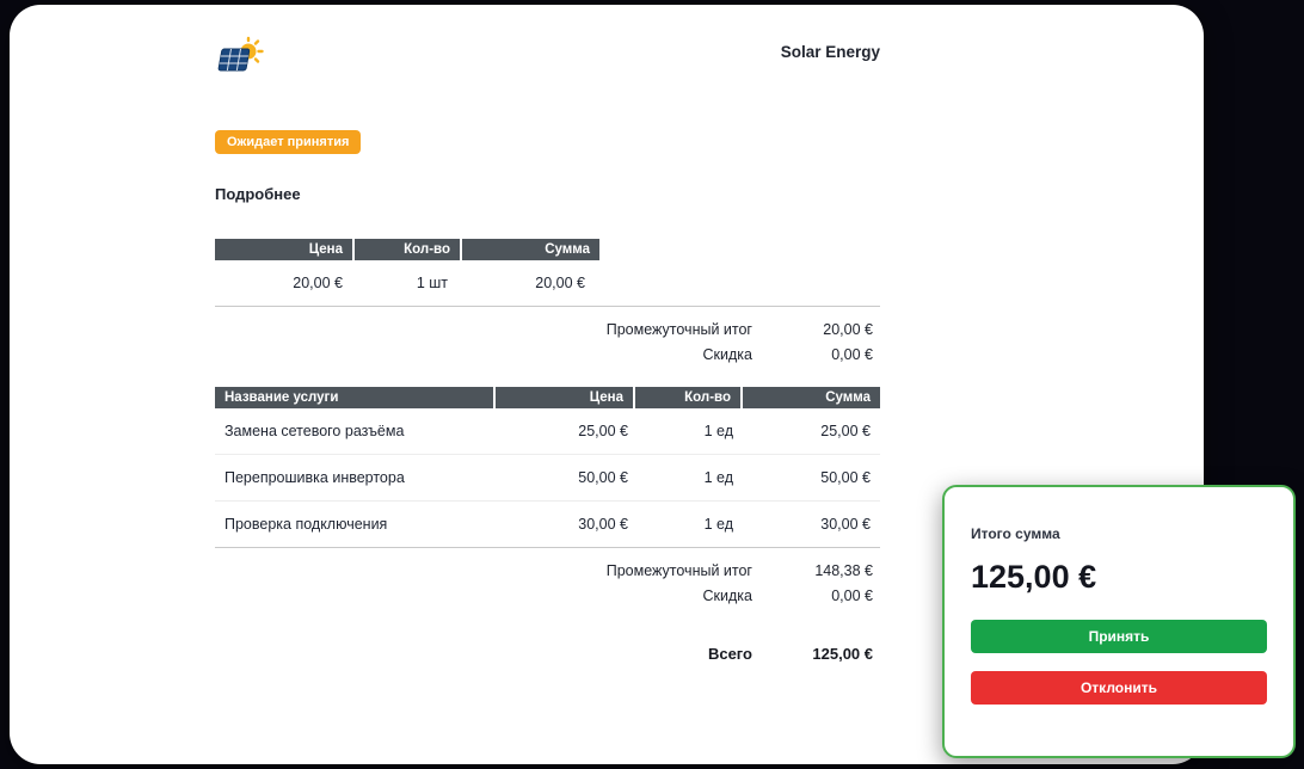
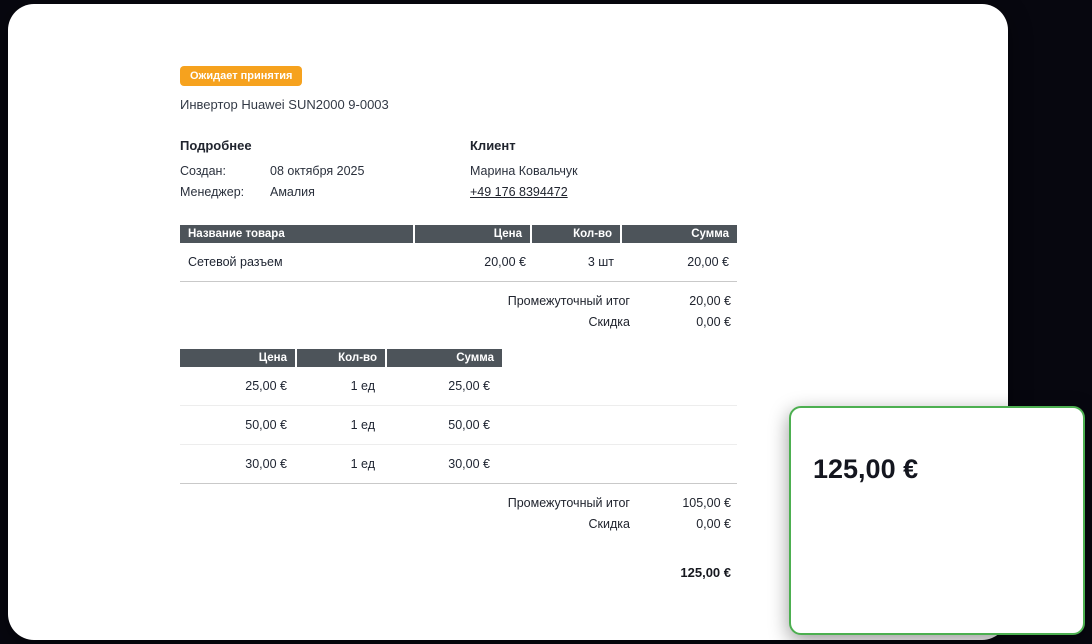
- Solar Energy
  Ожидает принятия
+ Инвертор Huawei SUN2000 9-0003
  Подробнее
+ Создан:
+ 08 октября 2025
+ Менеджер:
+ Амалия
+ Клиент
+ Марина Ковальчук
+ +49 176 8394472
+ Название товара
  Цена
  Кол-во
  Сумма
+ Сетевой разъем
  20,00 €
- 1 шт
+ 3 шт
  20,00 €
  Промежуточный итог
  20,00 €
  Скидка
  0,00 €
- Название услуги
  Цена
  Кол-во
  Сумма
- Замена сетевого разъёма
  25,00 €
  1 ед
  25,00 €
- Перепрошивка инвертора
  50,00 €
  1 ед
  50,00 €
- Проверка подключения
  30,00 €
  1 ед
  30,00 €
  Промежуточный итог
- 148,38 €
+ 105,00 €
  Скидка
  0,00 €
- Всего
  125,00 €
- Итого сумма
  125,00 €
- Принять
- Отклонить
